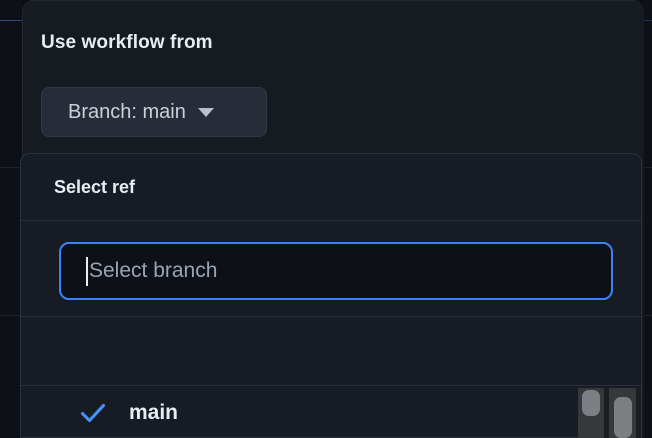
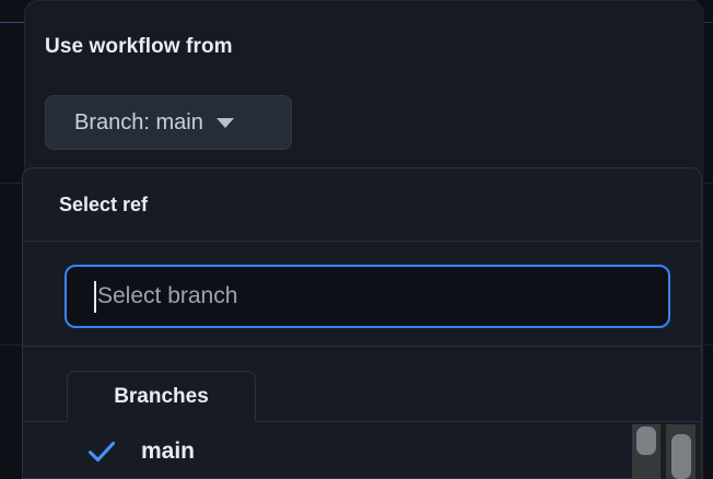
  Use workflow from
  Branch: main
  Select ref
  Select branch
+ Branches
  main
